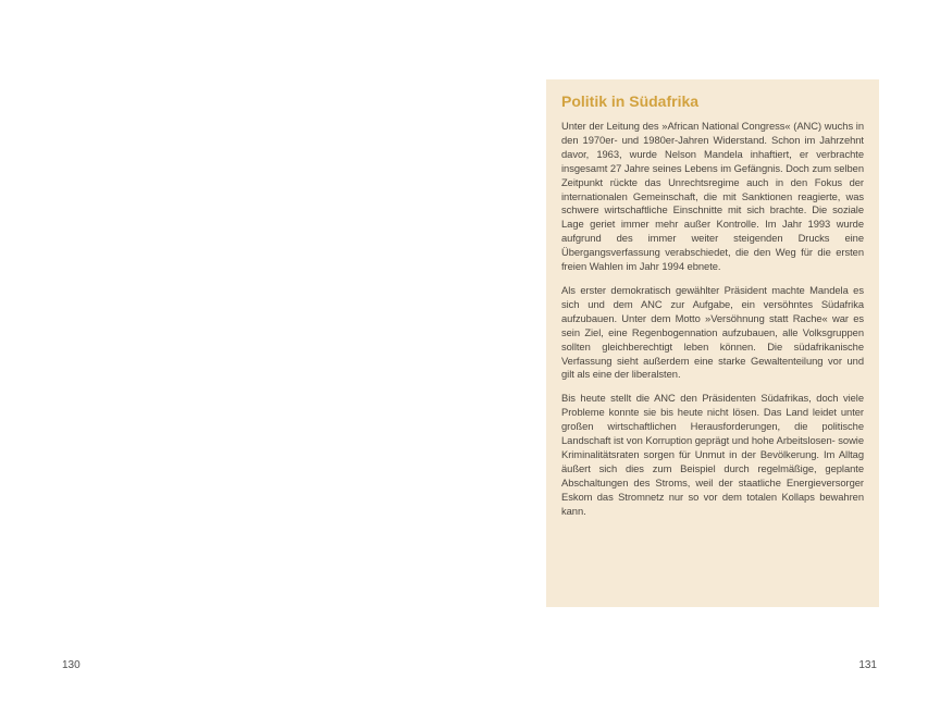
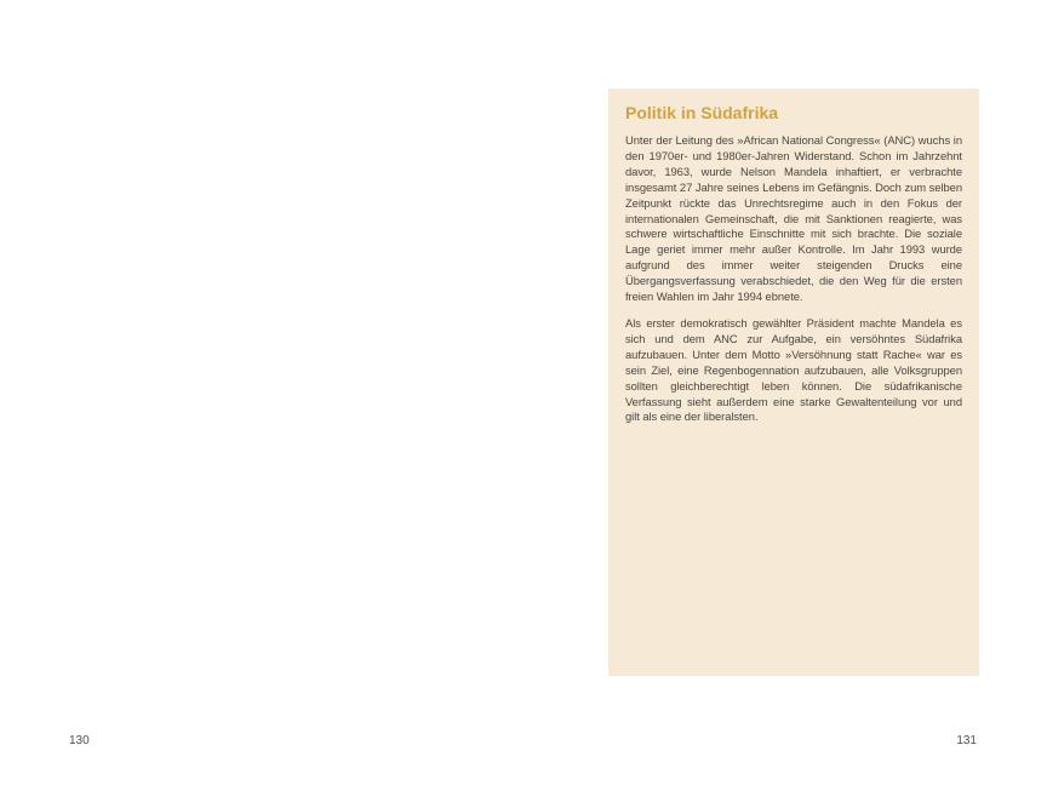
  130
  Politik in Südafrika
  Unter der Leitung des »African National Congress« (ANC) wuchs in den 1970er- und 1980er-Jahren Widerstand. Schon im Jahrzehnt davor, 1963, wurde Nelson Mandela inhaftiert, er verbrachte insgesamt 27 Jahre seines Lebens im Gefängnis. Doch zum selben Zeitpunkt rückte das Unrechtsregime auch in den Fokus der internationalen Gemeinschaft, die mit Sanktionen reagierte, was schwere wirtschaftliche Einschnitte mit sich brachte. Die soziale Lage geriet immer mehr außer Kontrolle. Im Jahr 1993 wurde aufgrund des immer weiter steigenden Drucks eine Übergangsverfassung verabschiedet, die den Weg für die ersten freien Wahlen im Jahr 1994 ebnete.
  Als erster demokratisch gewählter Präsident machte Mandela es sich und dem ANC zur Aufgabe, ein versöhntes Südafrika aufzubauen. Unter dem Motto »Versöhnung statt Rache« war es sein Ziel, eine Regenbogennation aufzubauen, alle Volksgruppen sollten gleichberechtigt leben können. Die südafrikanische Verfassung sieht außerdem eine starke Gewaltenteilung vor und gilt als eine der liberalsten.
- Bis heute stellt die ANC den Präsidenten Südafrikas, doch viele Probleme konnte sie bis heute nicht lösen. Das Land leidet unter großen wirtschaftlichen Herausforderungen, die politische Landschaft ist von Korruption geprägt und hohe Arbeitslosen- sowie Kriminalitätsraten sorgen für Unmut in der Bevölkerung. Im Alltag äußert sich dies zum Beispiel durch regelmäßige, geplante Abschaltungen des Stroms, weil der staatliche Energieversorger Eskom das Stromnetz nur so vor dem totalen Kollaps bewahren kann.
  131
